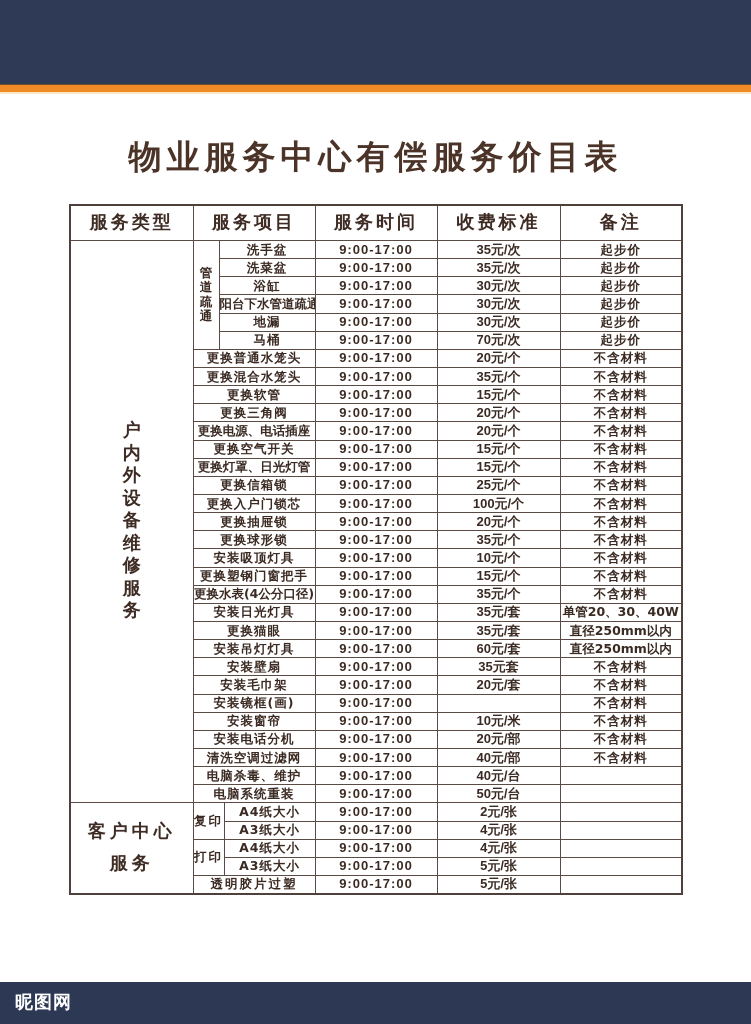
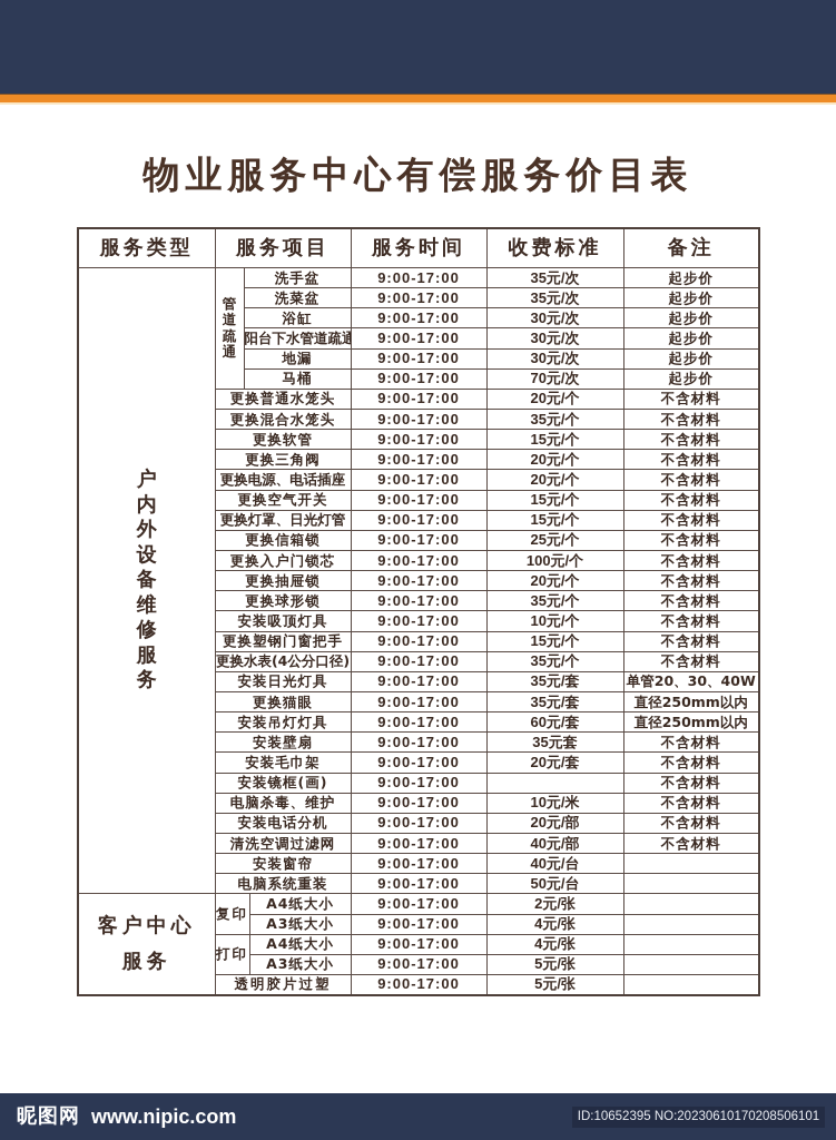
  物业服务中心有偿服务价目表
  服务类型	服务项目	服务时间	收费标准	备注
  户内外设备维修服务	管道疏通	洗手盆	9:00-17:00	35元/次	起步价
  洗菜盆	9:00-17:00	35元/次	起步价
  浴缸	9:00-17:00	30元/次	起步价
  阳台下水管道疏通	9:00-17:00	30元/次	起步价
  地漏	9:00-17:00	30元/次	起步价
  马桶	9:00-17:00	70元/次	起步价
  更换普通水笼头	9:00-17:00	20元/个	不含材料
  更换混合水笼头	9:00-17:00	35元/个	不含材料
  更换软管	9:00-17:00	15元/个	不含材料
  更换三角阀	9:00-17:00	20元/个	不含材料
  更换电源、电话插座	9:00-17:00	20元/个	不含材料
  更换空气开关	9:00-17:00	15元/个	不含材料
  更换灯罩、日光灯管	9:00-17:00	15元/个	不含材料
  更换信箱锁	9:00-17:00	25元/个	不含材料
  更换入户门锁芯	9:00-17:00	100元/个	不含材料
  更换抽屉锁	9:00-17:00	20元/个	不含材料
  更换球形锁	9:00-17:00	35元/个	不含材料
  安装吸顶灯具	9:00-17:00	10元/个	不含材料
  更换塑钢门窗把手	9:00-17:00	15元/个	不含材料
  更换水表(4公分口径)	9:00-17:00	35元/个	不含材料
  安装日光灯具	9:00-17:00	35元/套	单管20、30、40W
  更换猫眼	9:00-17:00	35元/套	直径250mm以内
  安装吊灯灯具	9:00-17:00	60元/套	直径250mm以内
  安装壁扇	9:00-17:00	35元套	不含材料
  安装毛巾架	9:00-17:00	20元/套	不含材料
  安装镜框(画)	9:00-17:00		不含材料
- 安装窗帘	9:00-17:00	10元/米	不含材料
+ 电脑杀毒、维护	9:00-17:00	10元/米	不含材料
  安装电话分机	9:00-17:00	20元/部	不含材料
  清洗空调过滤网	9:00-17:00	40元/部	不含材料
- 电脑杀毒、维护	9:00-17:00	40元/台
+ 安装窗帘	9:00-17:00	40元/台
  电脑系统重装	9:00-17:00	50元/台
  客户中心 服务	复印	A4纸大小	9:00-17:00	2元/张
  A3纸大小	9:00-17:00	4元/张
  打印	A4纸大小	9:00-17:00	4元/张
  A3纸大小	9:00-17:00	5元/张
  透明胶片过塑	9:00-17:00	5元/张
  昵图网
+ www.nipic.com
+ ID:10652395 NO:20230610170208506101
